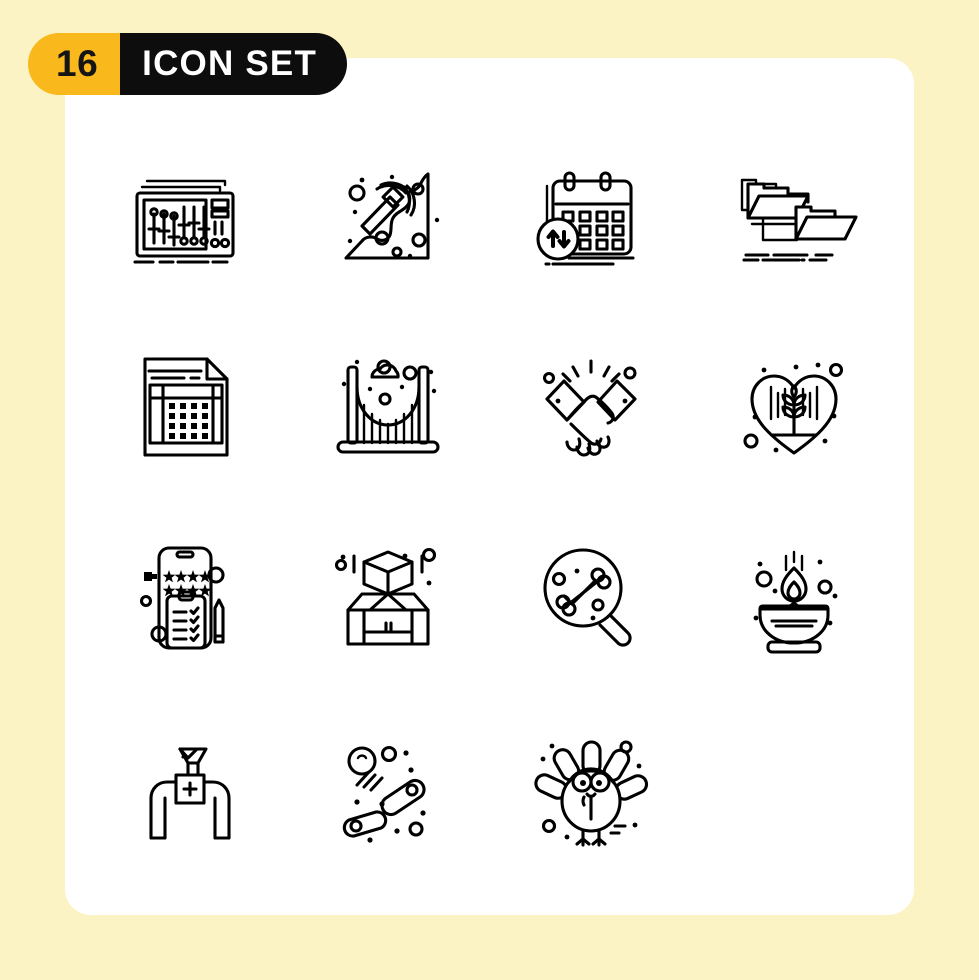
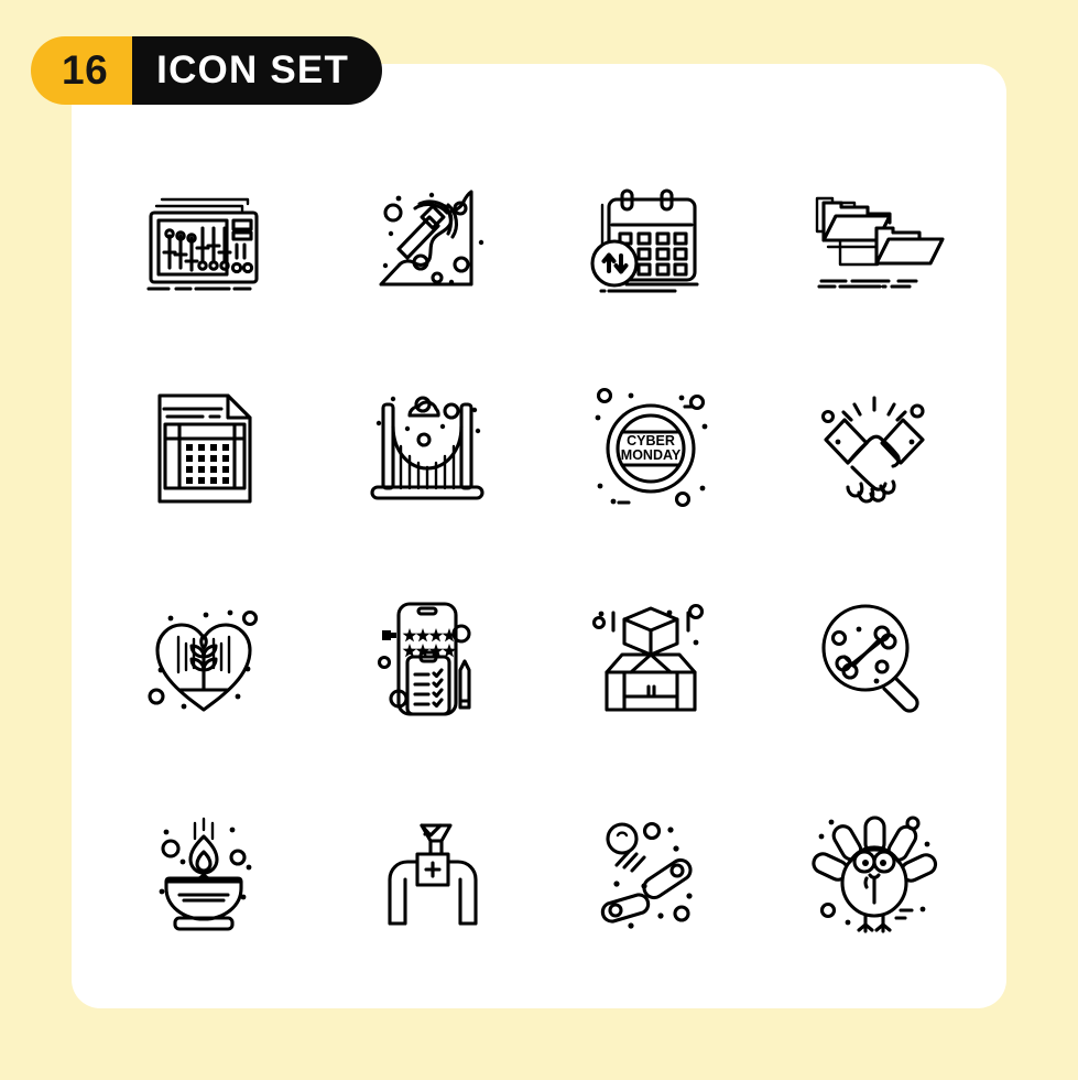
  16
  ICON SET
+ CYBER
+ MONDAY
